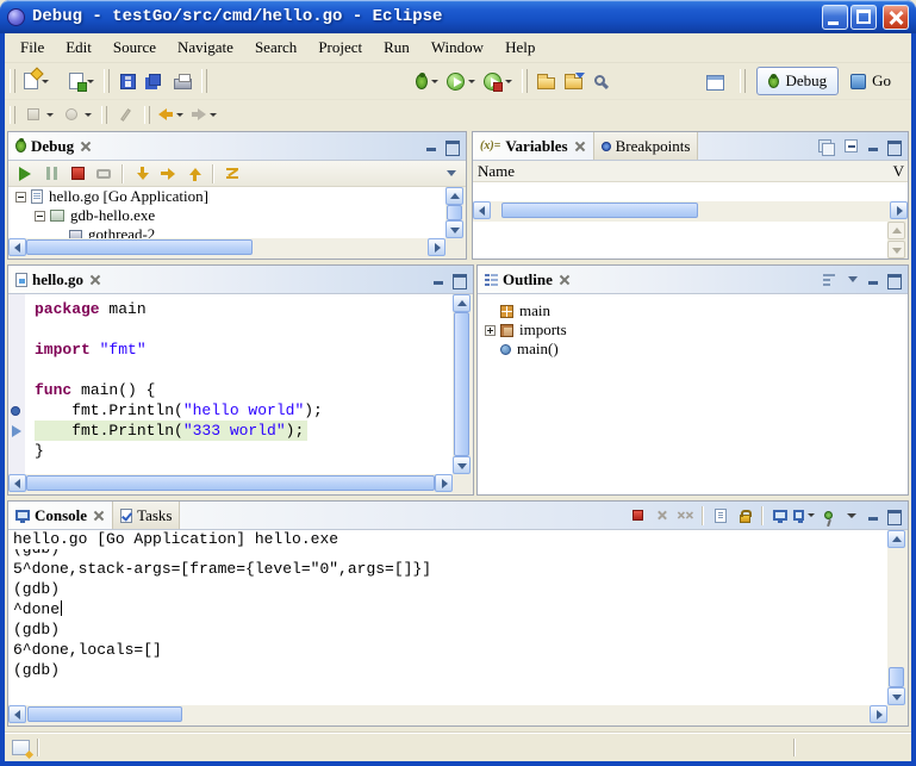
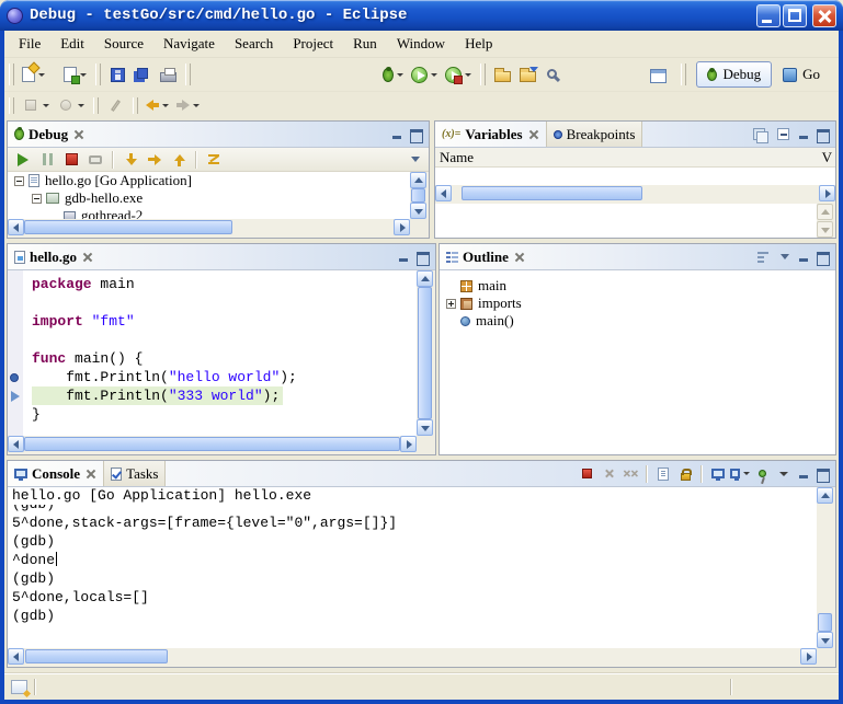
  Debug - testGo/src/cmd/hello.go - Eclipse
  File
  Edit
  Source
  Navigate
  Search
  Project
  Run
  Window
  Help
  Debug
  Go
  Debug
  hello.go [Go Application]
  gdb-hello.exe
  gothread-2
  (x)=
  Variables
  Breakpoints
  Name
  V
  hello.go
  package main
  import "fmt"
  func main() {
  fmt.Println("hello world");
  fmt.Println("333 world");
  }
  Outline
  main
  imports
  main()
  Console
  Tasks
  hello.go [Go Application] hello.exe
  (gdb)
  5^done,stack-args=[frame={level="0",args=[]}]
  (gdb)
  ^done
  (gdb)
- 6^done,locals=[]
+ 5^done,locals=[]
  (gdb)
